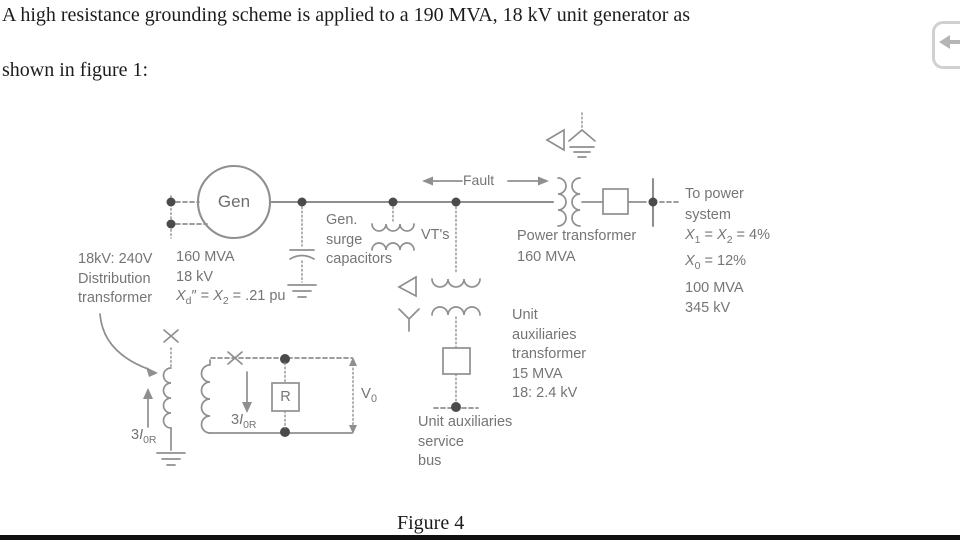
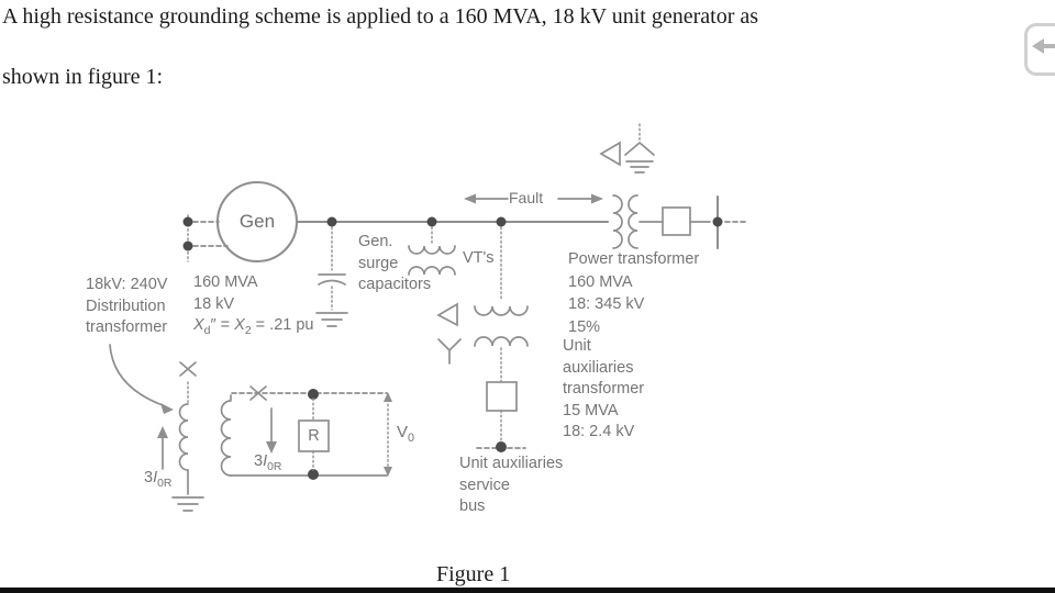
- A high resistance grounding scheme is applied to a 190 MVA, 18 kV unit generator as
+ A high resistance grounding scheme is applied to a 160 MVA, 18 kV unit generator as
  shown in figure 1:
  Gen
  Fault
  Gen.
  surge
  capacitors
  VT's
  18kV: 240V
  Distribution
  transformer
  160 MVA
  18 kV
  Xd″ = X2 = .21 pu
  Power transformer
  160 MVA
+ 18: 345 kV
+ 15%
  Unit
  auxiliaries
  transformer
  15 MVA
  18: 2.4 kV
  Unit auxiliaries
  service
  bus
- To power
- system
- X1 = X2 = 4%
- X0 = 12%
- 100 MVA
- 345 kV
  R
  V0
  3I0R
  3I0R
- Figure 4
+ Figure 1
